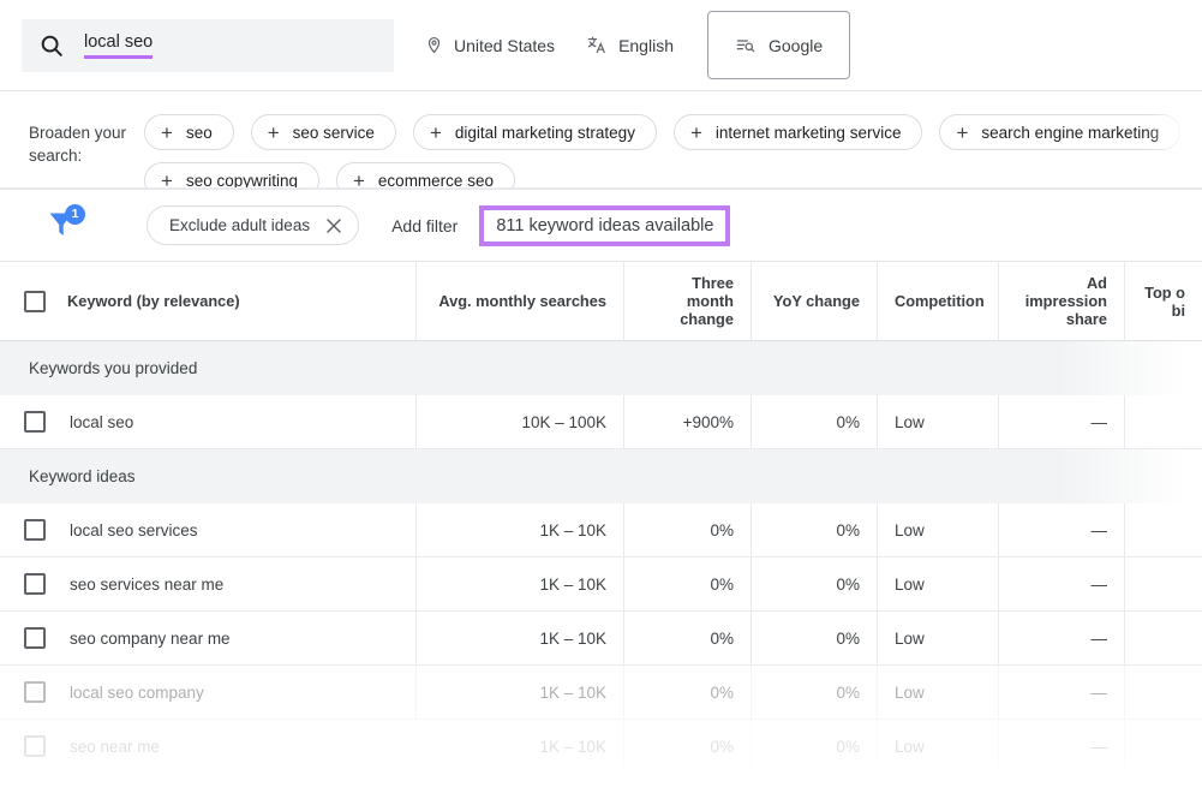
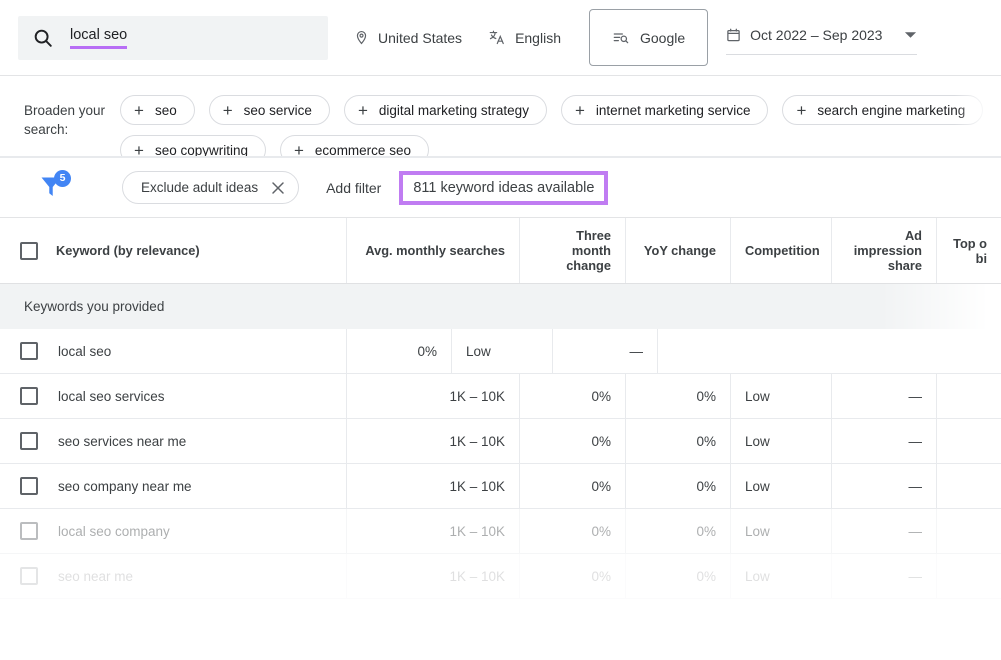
  local seo
  United States
  English
  Google
+ Oct 2022 – Sep 2023
  Broaden your search:
  +
  seo
  +
  seo service
  +
  digital marketing strategy
  +
  internet marketing service
  +
  search engine marketin
  +
  seo copywriting
  +
  ecommerce seo
- 1
+ 5
  Exclude adult ideas
  Add filter
  811 keyword ideas available
  Keyword (by relevance)
  Avg. monthly searches
  Three month change
  YoY change
  Competition
  Ad impression share
  Top o
  bi
  Keywords you provided
  local seo
- 10K – 100K
- +900%
  0%
  Low
  —
- Keyword ideas
  local seo services
  1K – 10K
  0%
  0%
  Low
  —
  seo services near me
  1K – 10K
  0%
  0%
  Low
  —
  seo company near me
  1K – 10K
  0%
  0%
  Low
  —
  local seo company
  1K – 10K
  0%
  0%
  Low
  —
  seo near me
  1K – 10K
  0%
  0%
  Low
  —
